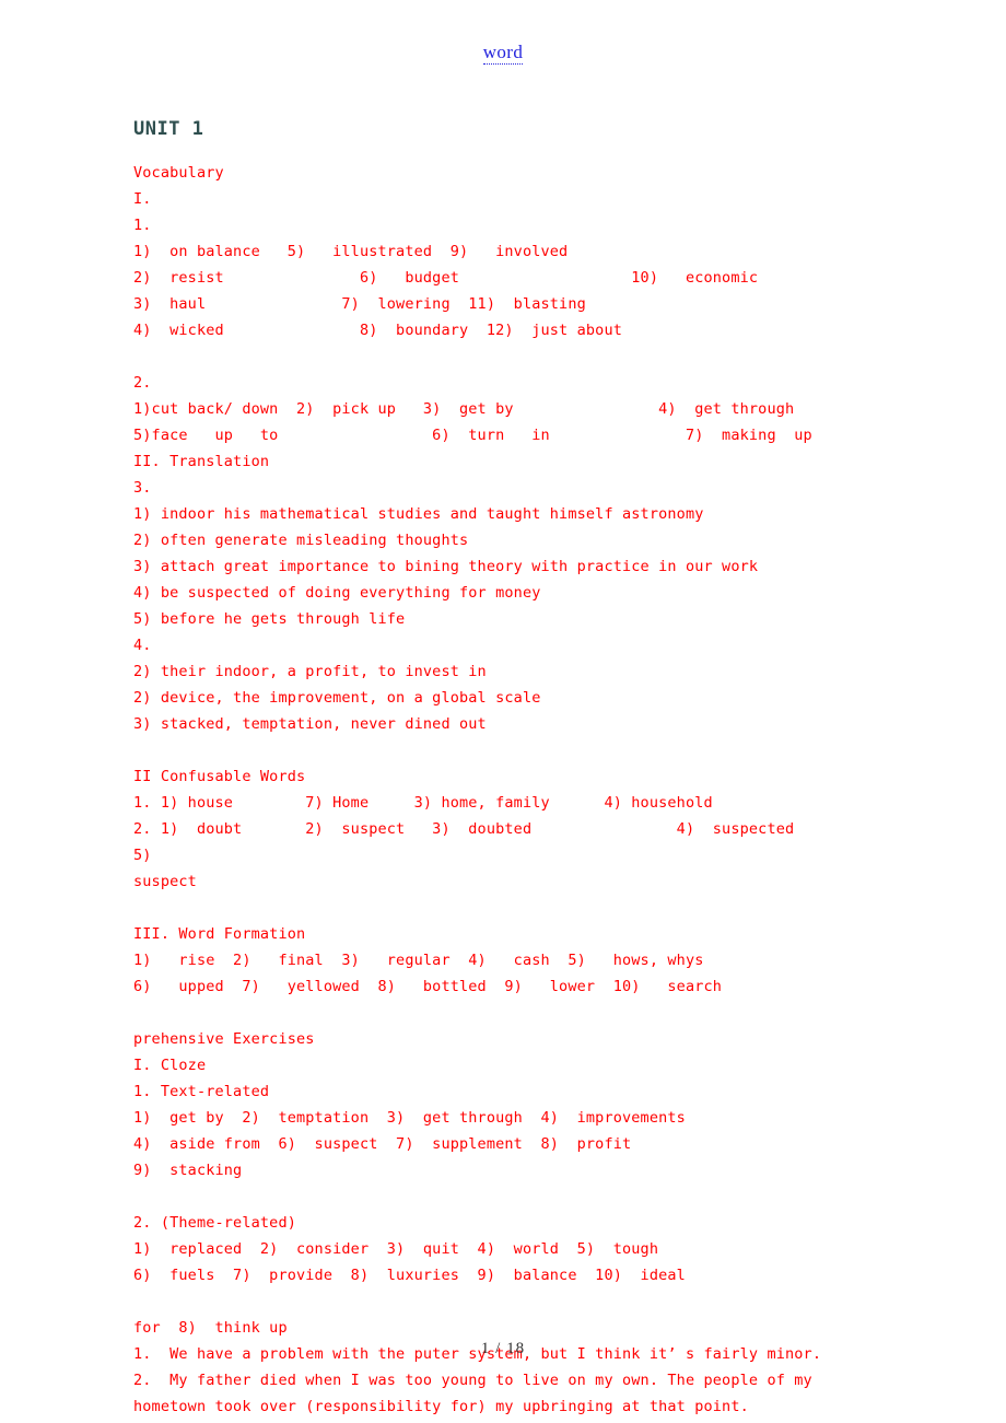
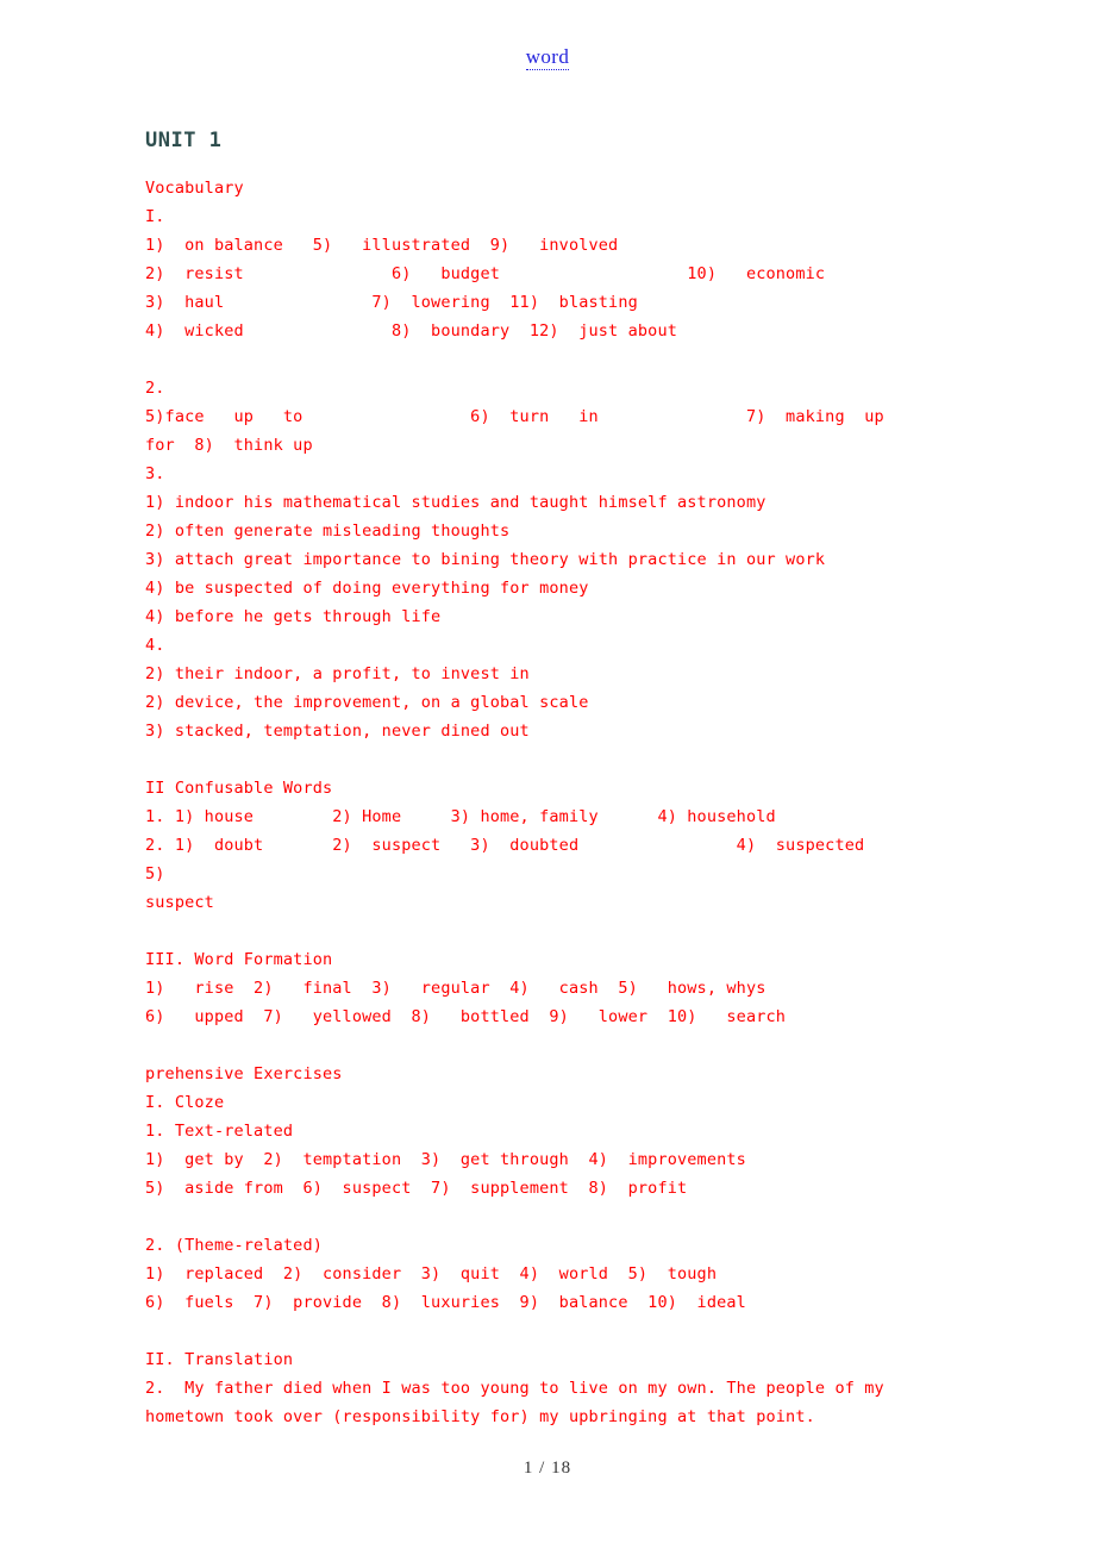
  word
  UNIT 1
  Vocabulary
  I.
- 1.
  1) on balance 5) illustrated 9) involved
  2) resist 6) budget 10) economic
  3) haul 7) lowering 11) blasting
  4) wicked 8) boundary 12) just about
  2.
- 1)cut back/ down 2) pick up 3) get by 4) get through
  5)face up to 6) turn in 7) making up
- II. Translation
+ for 8) think up
  3.
  1) indoor his mathematical studies and taught himself astronomy
  2) often generate misleading thoughts
  3) attach great importance to bining theory with practice in our work
  4) be suspected of doing everything for money
- 5) before he gets through life
+ 4) before he gets through life
  4.
  2) their indoor, a profit, to invest in
  2) device, the improvement, on a global scale
  3) stacked, temptation, never dined out
  II Confusable Words
- 1. 1) house 7) Home 3) home, family 4) household
+ 1. 1) house 2) Home 3) home, family 4) household
  2. 1) doubt 2) suspect 3) doubted 4) suspected 5)
  suspect
  III. Word Formation
  1) rise 2) final 3) regular 4) cash 5) hows, whys
  6) upped 7) yellowed 8) bottled 9) lower 10) search
  prehensive Exercises
  I. Cloze
  1. Text-related
  1) get by 2) temptation 3) get through 4) improvements
- 4) aside from 6) suspect 7) supplement 8) profit
+ 5) aside from 6) suspect 7) supplement 8) profit
- 9) stacking
  2. (Theme-related)
  1) replaced 2) consider 3) quit 4) world 5) tough
  6) fuels 7) provide 8) luxuries 9) balance 10) ideal
- for 8) think up
+ II. Translation
- 1. We have a problem with the puter system, but I think it’ s fairly minor.
  2. My father died when I was too young to live on my own. The people of my
  hometown took over (responsibility for) my upbringing at that point.
  1 / 18
